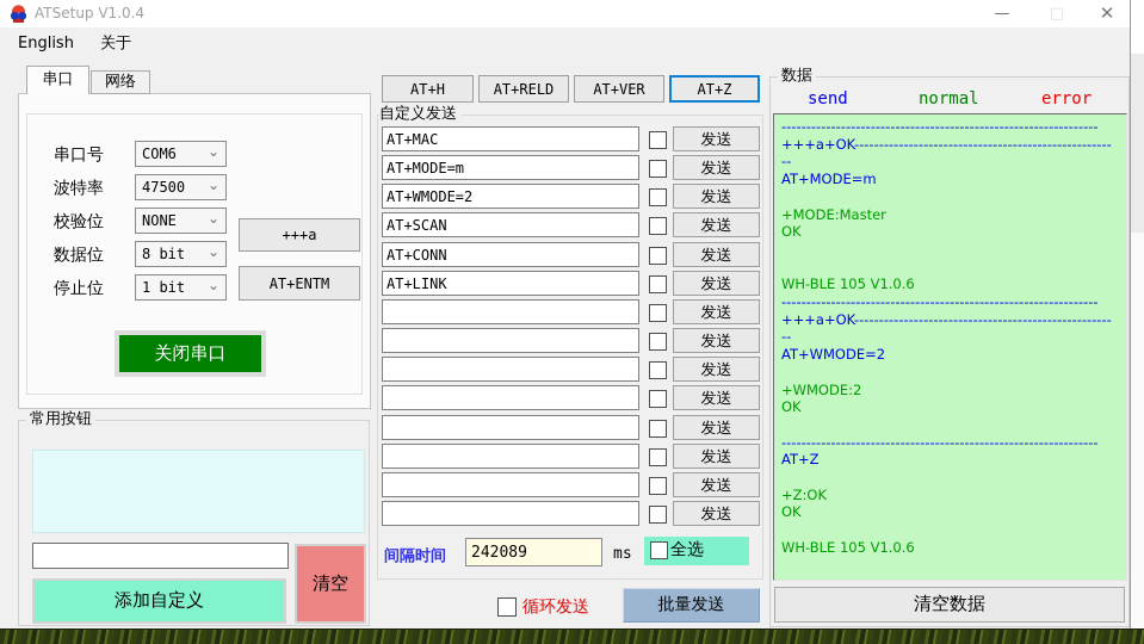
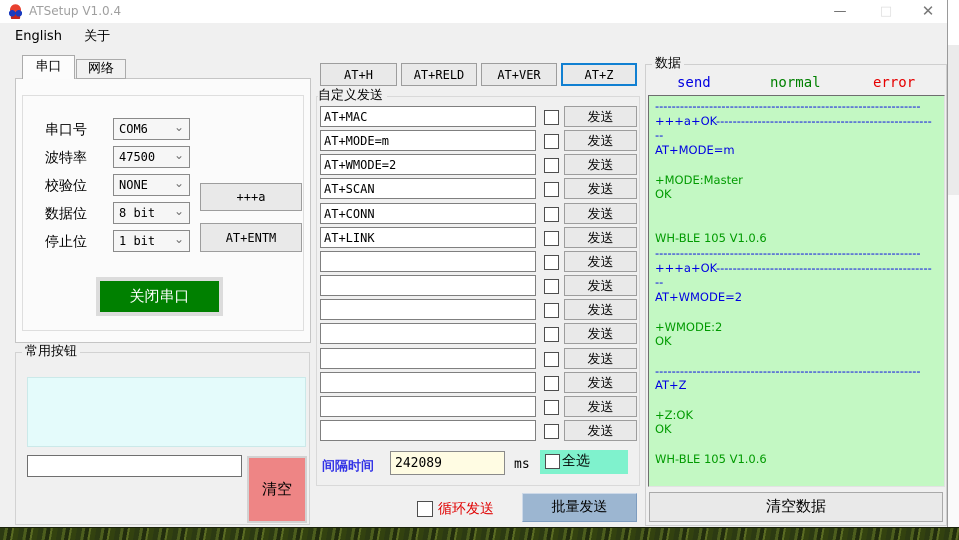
  ATSetup V1.0.4
  —
  □
  ✕
  English 关于
  串口
  网络
  串口号
  COM6
  ⌄
  波特率
  47500
  ⌄
  校验位
  NONE
  ⌄
  数据位
  8 bit
  ⌄
  停止位
  1 bit
  ⌄
  +++a
  AT+ENTM
  关闭串口
  常用按钮
- 添加自定义
  清空
  AT+H
  AT+RELD
  AT+VER
  AT+Z
  自定义发送
  AT+MAC
  发送
  AT+MODE=m
  发送
  AT+WMODE=2
  发送
  AT+SCAN
  发送
  AT+CONN
  发送
  AT+LINK
  发送
  发送
  发送
  发送
  发送
  发送
  发送
  发送
  发送
  间隔时间
  242089
  ms
  全选
  循环发送
  批量发送
  数据
  send
  normal
  error
  ----------------------------------------------------------------
  +++a+OK----------------------------------------------------
  --
  AT+MODE=m
  +MODE:Master
  OK
  WH-BLE 105 V1.0.6
  ----------------------------------------------------------------
  +++a+OK----------------------------------------------------
  --
  AT+WMODE=2
  +WMODE:2
  OK
  ----------------------------------------------------------------
  AT+Z
  +Z:OK
  OK
  WH-BLE 105 V1.0.6
  清空数据
